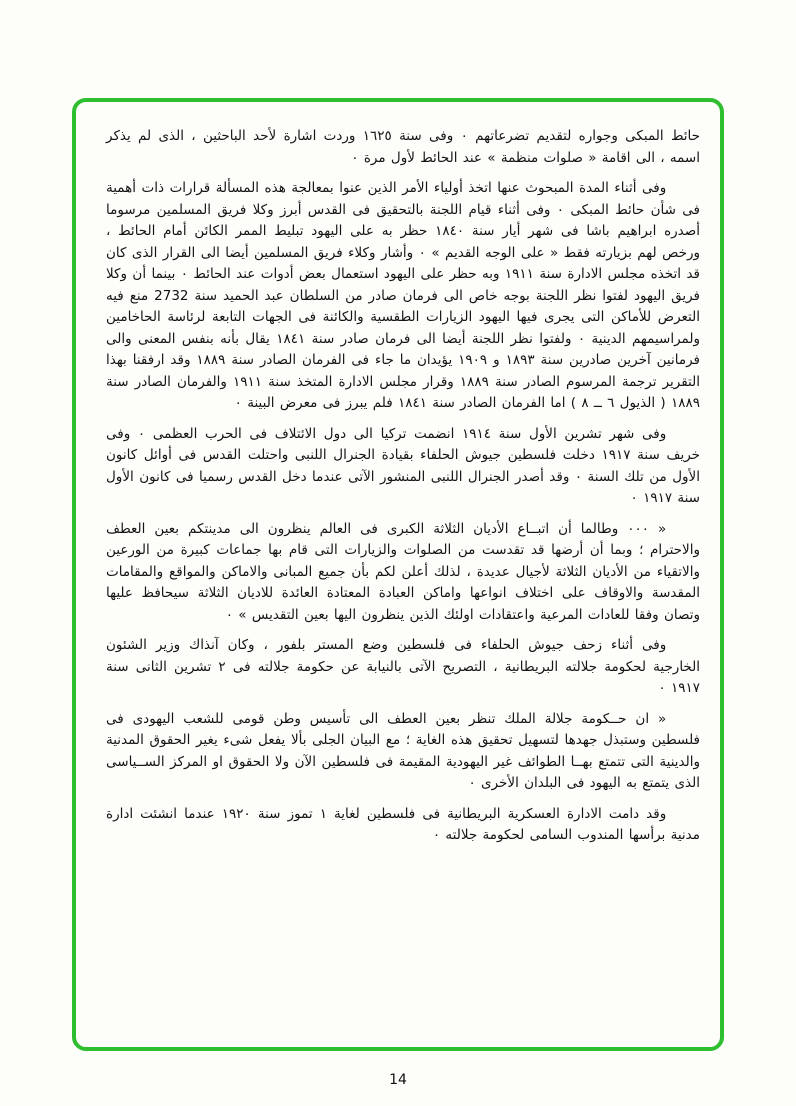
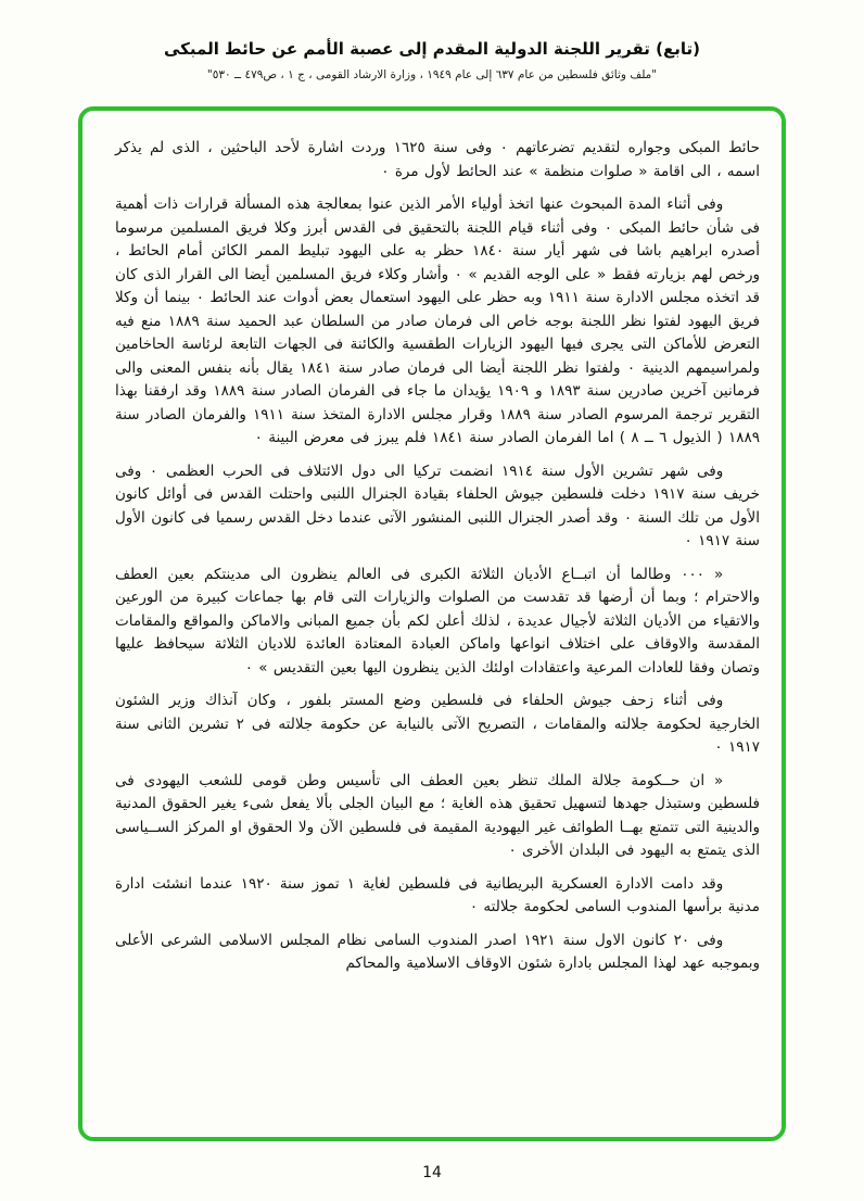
+ (تابع) تقرير اللجنة الدولية المقدم إلى عصبة الأمم عن حائط المبكى
+ "ملف وثائق فلسطين من عام ٦٣٧ إلى عام ١٩٤٩ ، وزارة الارشاد القومى ، ج ١ ، ص٤٧٩ ــ ٥٣٠"
  حائط المبكى وجواره لتقديم تضرعاتهم ٠ وفى سنة ١٦٢٥ وردت اشارة لأحد الباحثين ، الذى لم يذكر اسمه ، الى اقامة « صلوات منظمة » عند الحائط لأول مرة ٠
- وفى أثناء المدة المبحوث عنها اتخذ أولياء الأمر الذين عنوا بمعالجة هذه المسألة قرارات ذات أهمية فى شأن حائط المبكى ٠ وفى أثناء قيام اللجنة بالتحقيق فى القدس أبرز وكلا فريق المسلمين مرسوما أصدره ابراهيم باشا فى شهر أيار سنة ١٨٤٠ حظر به على اليهود تبليط الممر الكائن أمام الحائط ، ورخص لهم بزيارته فقط « على الوجه القديم » ٠ وأشار وكلاء فريق المسلمين أيضا الى القرار الذى كان قد اتخذه مجلس الادارة سنة ١٩١١ وبه حظر على اليهود استعمال بعض أدوات عند الحائط ٠ بينما أن وكلا فريق اليهود لفتوا نظر اللجنة بوجه خاص الى فرمان صادر من السلطان عبد الحميد سنة 2732 منع فيه التعرض للأماكن التى يجرى فيها اليهود الزيارات الطقسية والكائنة فى الجهات التابعة لرئاسة الحاخامين ولمراسيمهم الدينية ٠ ولفتوا نظر اللجنة أيضا الى فرمان صادر سنة ١٨٤١ يقال بأنه بنفس المعنى والى فرمانين آخرين صادرين سنة ١٨٩٣ و ١٩٠٩ يؤيدان ما جاء فى الفرمان الصادر سنة ١٨٨٩ وقد ارفقنا بهذا التقرير ترجمة المرسوم الصادر سنة ١٨٨٩ وقرار مجلس الادارة المتخذ سنة ١٩١١ والفرمان الصادر سنة ١٨٨٩ ( الذيول ٦ ــ ٨ ) اما الفرمان الصادر سنة ١٨٤١ فلم يبرز فى معرض البينة ٠
+ وفى أثناء المدة المبحوث عنها اتخذ أولياء الأمر الذين عنوا بمعالجة هذه المسألة قرارات ذات أهمية فى شأن حائط المبكى ٠ وفى أثناء قيام اللجنة بالتحقيق فى القدس أبرز وكلا فريق المسلمين مرسوما أصدره ابراهيم باشا فى شهر أيار سنة ١٨٤٠ حظر به على اليهود تبليط الممر الكائن أمام الحائط ، ورخص لهم بزيارته فقط « على الوجه القديم » ٠ وأشار وكلاء فريق المسلمين أيضا الى القرار الذى كان قد اتخذه مجلس الادارة سنة ١٩١١ وبه حظر على اليهود استعمال بعض أدوات عند الحائط ٠ بينما أن وكلا فريق اليهود لفتوا نظر اللجنة بوجه خاص الى فرمان صادر من السلطان عبد الحميد سنة ١٨٨٩ منع فيه التعرض للأماكن التى يجرى فيها اليهود الزيارات الطقسية والكائنة فى الجهات التابعة لرئاسة الحاخامين ولمراسيمهم الدينية ٠ ولفتوا نظر اللجنة أيضا الى فرمان صادر سنة ١٨٤١ يقال بأنه بنفس المعنى والى فرمانين آخرين صادرين سنة ١٨٩٣ و ١٩٠٩ يؤيدان ما جاء فى الفرمان الصادر سنة ١٨٨٩ وقد ارفقنا بهذا التقرير ترجمة المرسوم الصادر سنة ١٨٨٩ وقرار مجلس الادارة المتخذ سنة ١٩١١ والفرمان الصادر سنة ١٨٨٩ ( الذيول ٦ ــ ٨ ) اما الفرمان الصادر سنة ١٨٤١ فلم يبرز فى معرض البينة ٠
  وفى شهر تشرين الأول سنة ١٩١٤ انضمت تركيا الى دول الائتلاف فى الحرب العظمى ٠ وفى خريف سنة ١٩١٧ دخلت فلسطين جيوش الحلفاء بقيادة الجنرال اللنبى واحتلت القدس فى أوائل كانون الأول من تلك السنة ٠ وقد أصدر الجنرال اللنبى المنشور الآتى عندما دخل القدس رسميا فى كانون الأول سنة ١٩١٧ ٠
  « ٠٠٠ وطالما أن اتبــاع الأديان الثلاثة الكبرى فى العالم ينظرون الى مدينتكم بعين العطف والاحترام ؛ وبما أن أرضها قد تقدست من الصلوات والزيارات التى قام بها جماعات كبيرة من الورعين والاتقياء من الأديان الثلاثة لأجيال عديدة ، لذلك أعلن لكم بأن جميع المبانى والاماكن والمواقع والمقامات المقدسة والاوقاف على اختلاف انواعها واماكن العبادة المعتادة العائدة للاديان الثلاثة سيحافظ عليها وتصان وفقا للعادات المرعية واعتقادات اولئك الذين ينظرون اليها بعين التقديس » ٠
- وفى أثناء زحف جيوش الحلفاء فى فلسطين وضع المستر بلفور ، وكان آنذاك وزير الشئون الخارجية لحكومة جلالته البريطانية ، التصريح الآتى بالنيابة عن حكومة جلالته فى ٢ تشرين الثانى سنة ١٩١٧ ٠
+ وفى أثناء زحف جيوش الحلفاء فى فلسطين وضع المستر بلفور ، وكان آنذاك وزير الشئون الخارجية لحكومة جلالته والمقامات ، التصريح الآتى بالنيابة عن حكومة جلالته فى ٢ تشرين الثانى سنة ١٩١٧ ٠
  « ان حــكومة جلالة الملك تنظر بعين العطف الى تأسيس وطن قومى للشعب اليهودى فى فلسطين وستبذل جهدها لتسهيل تحقيق هذه الغاية ؛ مع البيان الجلى بألا يفعل شىء يغير الحقوق المدنية والدينية التى تتمتع بهــا الطوائف غير اليهودية المقيمة فى فلسطين الآن ولا الحقوق او المركز الســياسى الذى يتمتع به اليهود فى البلدان الأخرى ٠
  وقد دامت الادارة العسكرية البريطانية فى فلسطين لغاية ١ تموز سنة ١٩٢٠ عندما انشئت ادارة مدنية برأسها المندوب السامى لحكومة جلالته ٠
+ وفى ٢٠ كانون الاول سنة ١٩٢١ اصدر المندوب السامى نظام المجلس الاسلامى الشرعى الأعلى وبموجبه عهد لهذا المجلس بادارة شئون الاوقاف الاسلامية والمحاكم
  14
